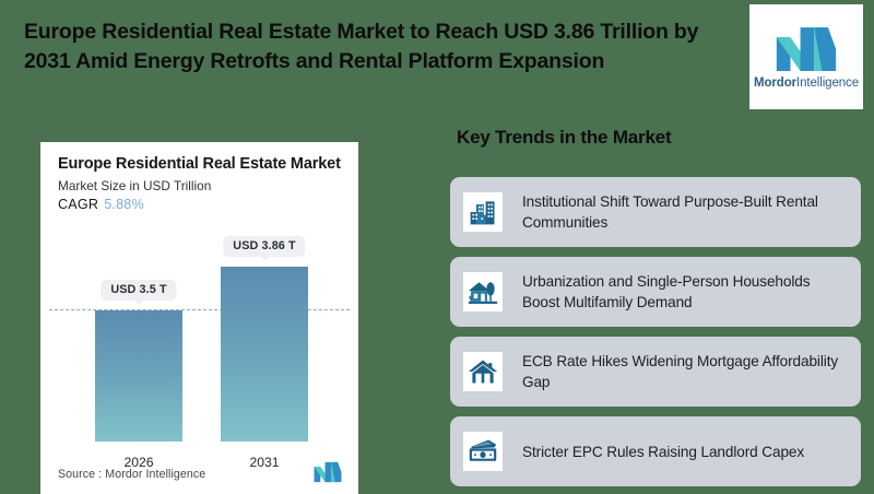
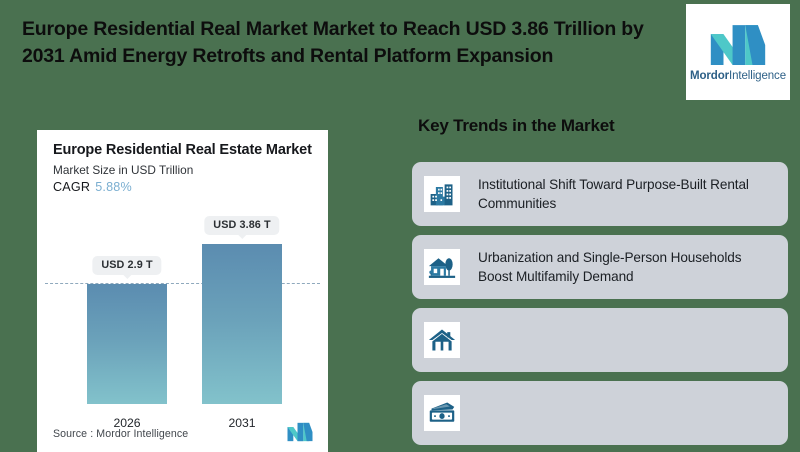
- Europe Residential Real Estate Market to Reach USD 3.86 Trillion by 2031 Amid Energy Retrofts and Rental Platform Expansion
+ Europe Residential Real Market Market to Reach USD 3.86 Trillion by 2031 Amid Energy Retrofts and Rental Platform Expansion
  MordorIntelligence
  Europe Residential Real Estate Market
  Market Size in USD Trillion
  CAGR 5.88%
- USD 3.5 T
+ USD 2.9 T
  2026
  USD 3.86 T
  2031
  Source : Mordor Intelligence
  Key Trends in the Market
  Institutional Shift Toward Purpose-Built Rental Communities
  Urbanization and Single-Person Households Boost Multifamily Demand
- ECB Rate Hikes Widening Mortgage Affordability Gap
- Stricter EPC Rules Raising Landlord Capex
